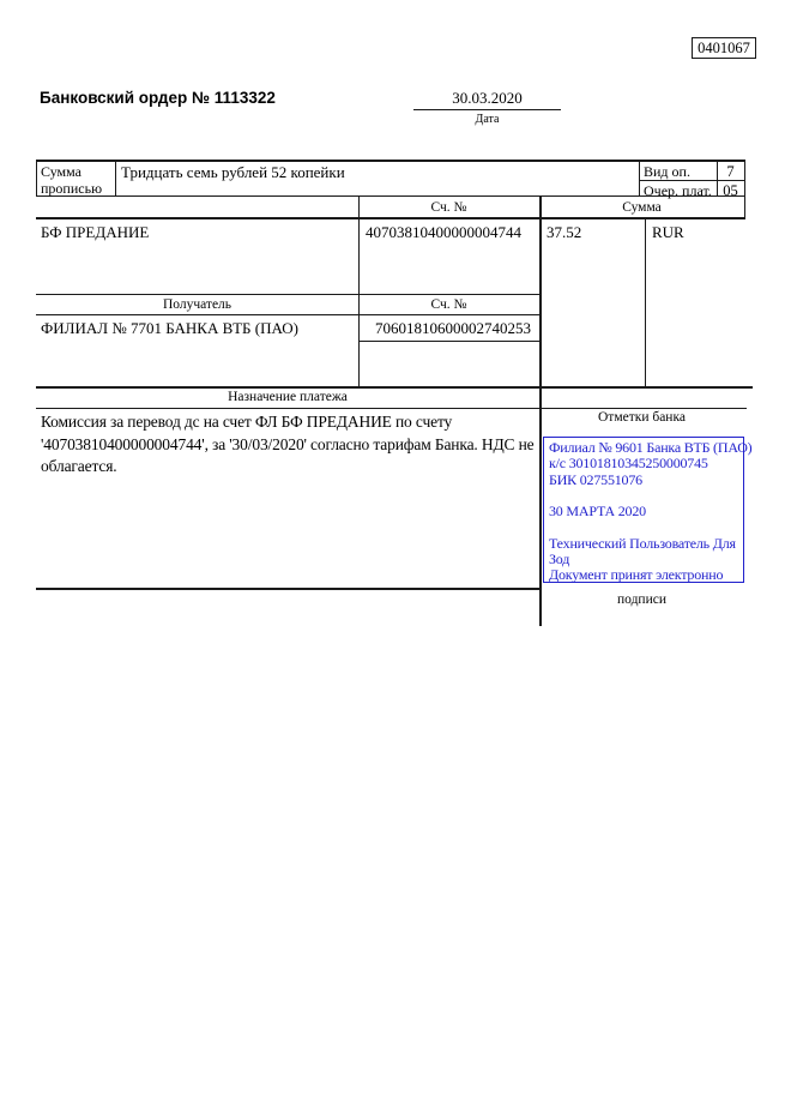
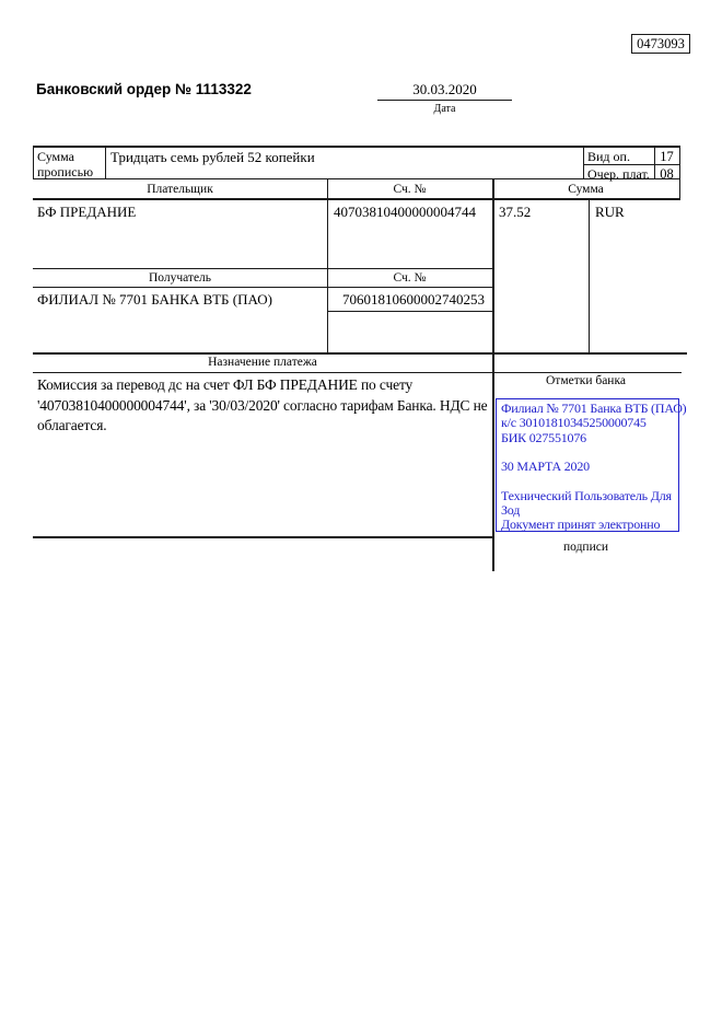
- 0401067
+ 0473093
  Банковский ордер № 1113322
  30.03.2020
  Дата
  Сумма прописью
  Тридцать семь рублей 52 копейки
  Вид оп.
- 7
+ 17
  Очер. плат.
- 05
+ 08
+ Плательщик
  Сч. №
  Сумма
  БФ ПРЕДАНИЕ
  40703810400000004744
  37.52
  RUR
  Получатель
  Сч. №
  ФИЛИАЛ № 7701 БАНКА ВТБ (ПАО)
  70601810600002740253
  Назначение платежа
  Комиссия за перевод дс на счет ФЛ БФ ПРЕДАНИЕ по счету
  '40703810400000004744', за '30/03/2020' согласно тарифам Банка. НДС не
  облагается.
  Отметки банка
- Филиал № 9601 Банка ВТБ (ПАО)
+ Филиал № 7701 Банка ВТБ (ПАО)
  к/с 30101810345250000745
  БИК 027551076
  30 МАРТА 2020
  Технический Пользователь Для
  Зод
  Документ принят электронно
  подписи
